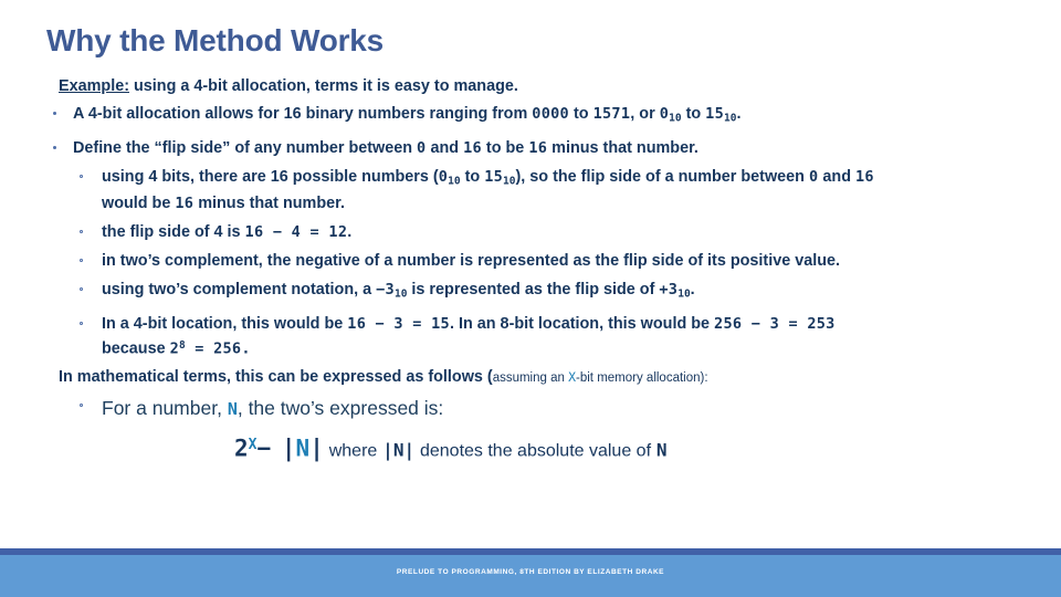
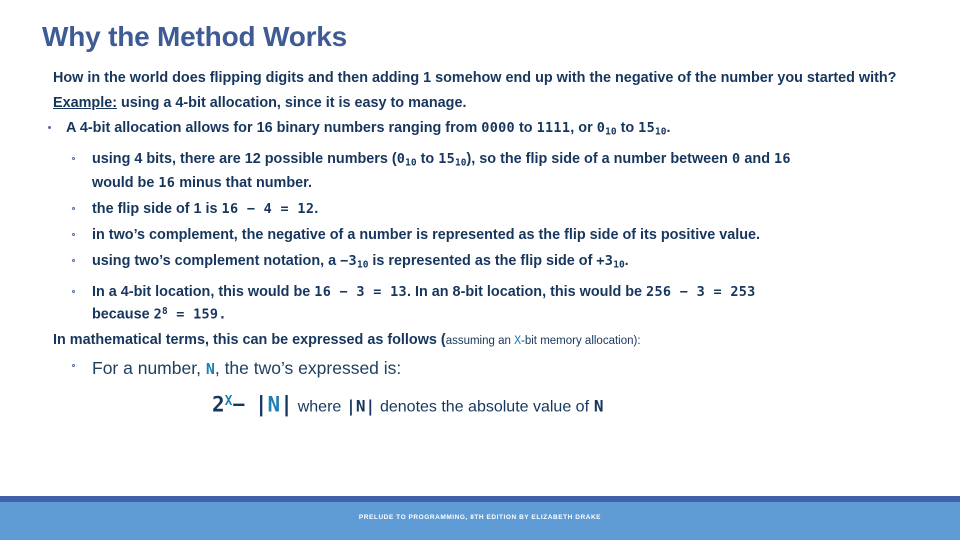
  Why the Method Works
+ How in the world does flipping digits and then adding 1 somehow end up with the negative of the number you started with?
- Example: using a 4-bit allocation, terms it is easy to manage.
+ Example: using a 4-bit allocation, since it is easy to manage.
- A 4-bit allocation allows for 16 binary numbers ranging from 0000 to 1571, or 010 to 1510.
+ A 4-bit allocation allows for 16 binary numbers ranging from 0000 to 1111, or 010 to 1510.
- Define the “flip side” of any number between 0 and 16 to be 16 minus that number.
- using 4 bits, there are 16 possible numbers (010 to 1510), so the flip side of a number between 0 and 16
+ using 4 bits, there are 12 possible numbers (010 to 1510), so the flip side of a number between 0 and 16
  would be 16 minus that number.
- the flip side of 4 is 16 − 4 = 12.
+ the flip side of 1 is 16 − 4 = 12.
  in two’s complement, the negative of a number is represented as the flip side of its positive value.
  using two’s complement notation, a −310 is represented as the flip side of +310.
- In a 4-bit location, this would be 16 − 3 = 15. In an 8-bit location, this would be 256 − 3 = 253
+ In a 4-bit location, this would be 16 − 3 = 13. In an 8-bit location, this would be 256 − 3 = 253
- because 28 = 256.
+ because 28 = 159.
  In mathematical terms, this can be expressed as follows (assuming an X-bit memory allocation):
  For a number, N, the two’s expressed is:
  2X− |N| where |N| denotes the absolute value of N
